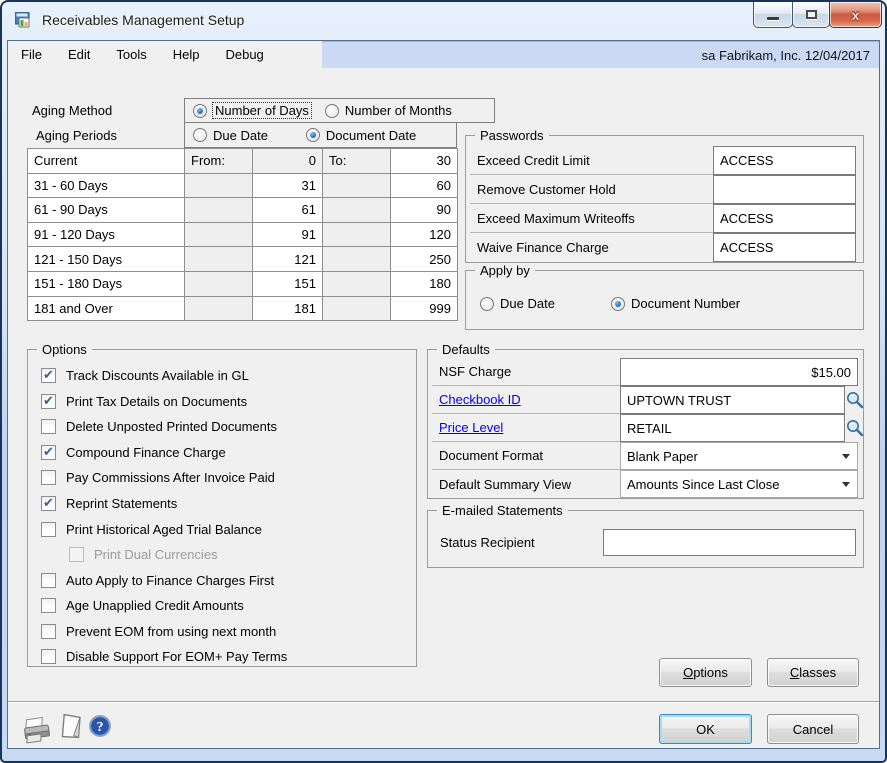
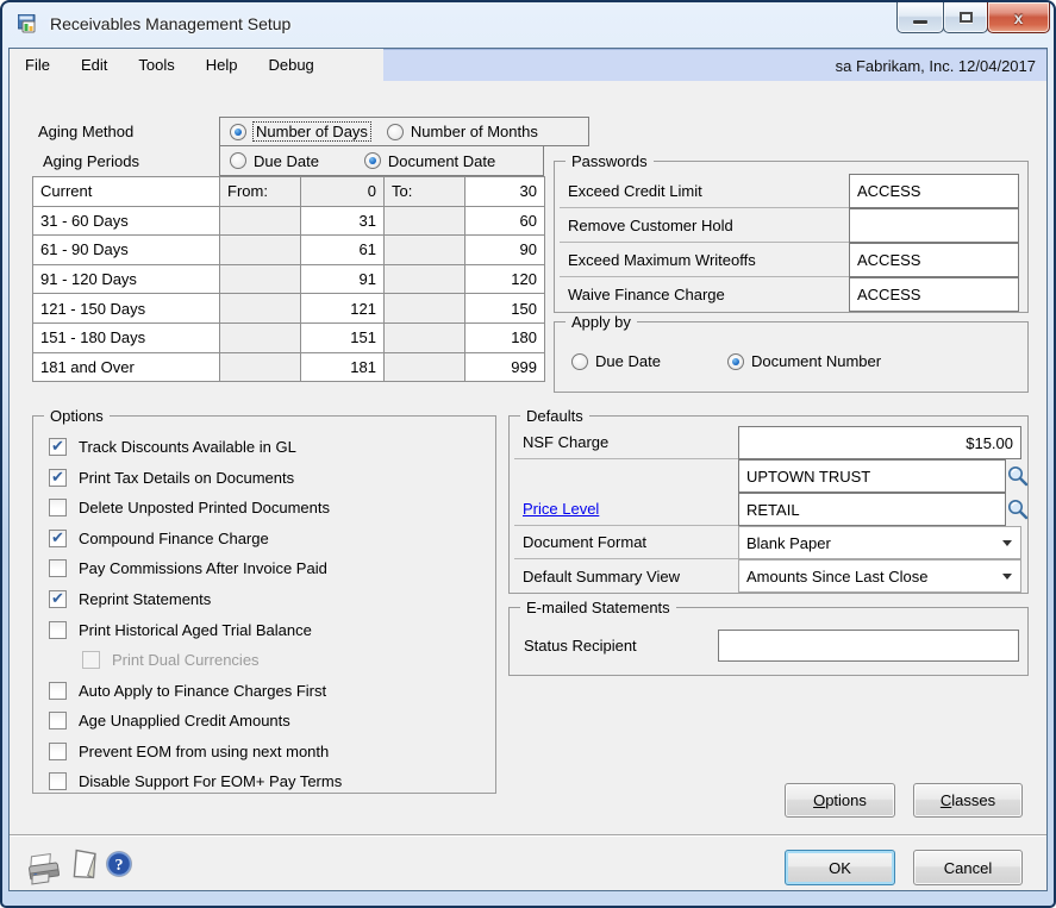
  Receivables Management Setup
  x
  File
  Edit
  Tools
  Help
  Debug
  sa Fabrikam, Inc. 12/04/2017
  Aging Method
  Aging Periods
  Number of Days
  Number of Months
  Due Date
  Document Date
  Current
  From:
  0
  To:
  30
  31 - 60 Days
  31
  60
  61 - 90 Days
  61
  90
  91 - 120 Days
  91
  120
  121 - 150 Days
  121
- 250
+ 150
  151 - 180 Days
  151
  180
  181 and Over
  181
  999
  Passwords
  Exceed Credit Limit
  ACCESS
  Remove Customer Hold
  Exceed Maximum Writeoffs
  ACCESS
  Waive Finance Charge
  ACCESS
  Apply by
  Due Date
  Document Number
  Options
  Track Discounts Available in GL
  Print Tax Details on Documents
  Delete Unposted Printed Documents
  Compound Finance Charge
  Pay Commissions After Invoice Paid
  Reprint Statements
  Print Historical Aged Trial Balance
  Print Dual Currencies
  Auto Apply to Finance Charges First
  Age Unapplied Credit Amounts
  Prevent EOM from using next month
  Disable Support For EOM+ Pay Terms
  Defaults
  NSF Charge
  $15.00
- Checkbook ID
  UPTOWN TRUST
  Price Level
  RETAIL
  Document Format
  Blank Paper
  Default Summary View
  Amounts Since Last Close
  E-mailed Statements
  Status Recipient
  Options
  Classes
  ?
  OK
  Cancel
